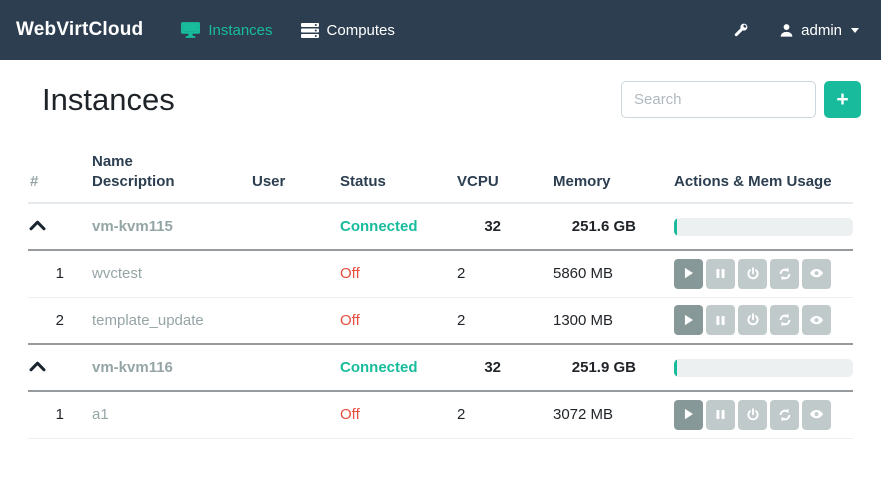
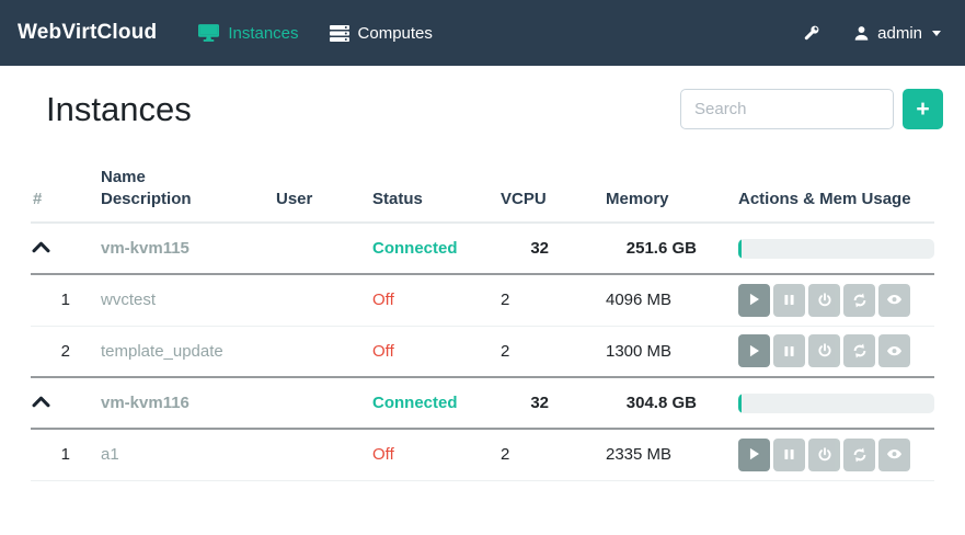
  WebVirtCloud
  Instances
  Computes
  admin
  Instances
  Search
  +
  #	Name Description	User	Status	VCPU	Memory	Actions & Mem Usage
  	vm-kvm115		Connected	32	251.6 GB
- 1	wvctest		Off	2	5860 MB
+ 1	wvctest		Off	2	4096 MB
  2	template_update		Off	2	1300 MB
- 	vm-kvm116		Connected	32	251.9 GB
+ 	vm-kvm116		Connected	32	304.8 GB
- 1	a1		Off	2	3072 MB
+ 1	a1		Off	2	2335 MB
